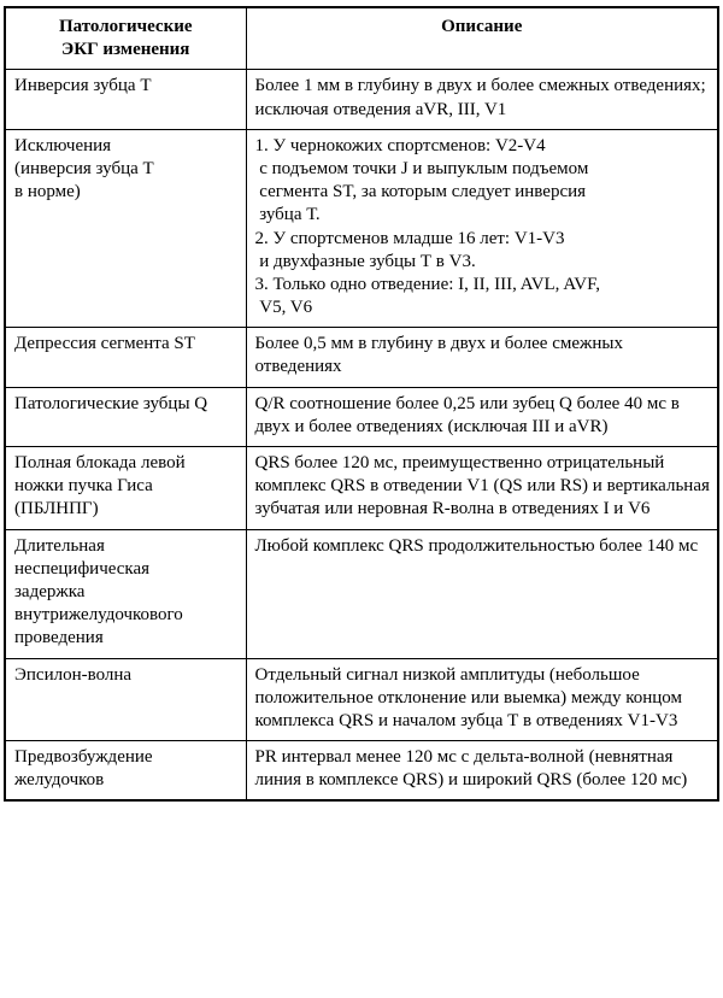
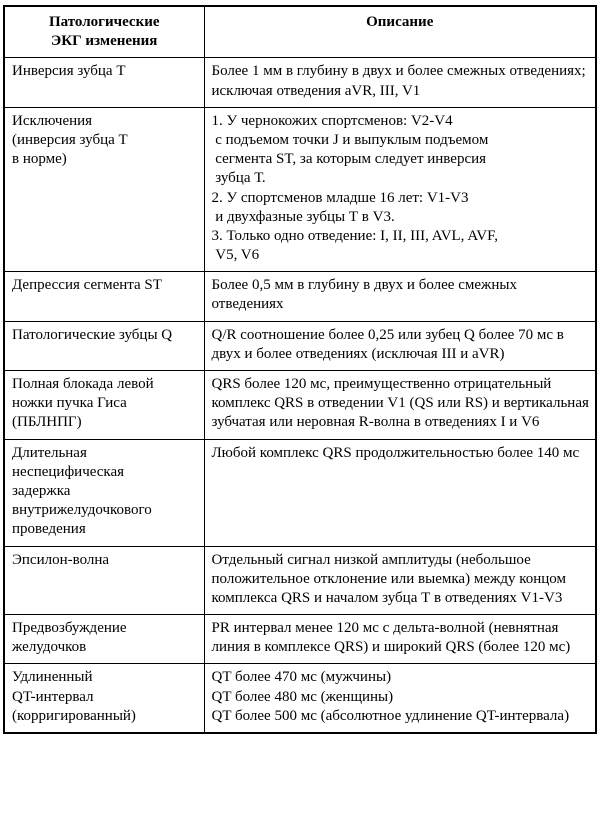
  Патологические ЭКГ изменения	Описание
  Инверсия зубца Т	Более 1 мм в глубину в двух и более смежных отведениях; исключая отведения aVR, III, V1
  Исключения (инверсия зубца Т в норме)	1. У чернокожих спортсменов: V2-V4 с подъемом точки J и выпуклым подъемом сегмента ST, за которым следует инверсия зубца Т. 2. У спортсменов младше 16 лет: V1-V3 и двухфазные зубцы Т в V3. 3. Только одно отведение: I, II, III, AVL, AVF, V5, V6
  Депрессия сегмента ST	Более 0,5 мм в глубину в двух и более смежных отведениях
- Патологические зубцы Q	Q/R соотношение более 0,25 или зубец Q более 40 мс в двух и более отведениях (исключая III и aVR)
+ Патологические зубцы Q	Q/R соотношение более 0,25 или зубец Q более 70 мс в двух и более отведениях (исключая III и aVR)
  Полная блокада левой ножки пучка Гиса (ПБЛНПГ)	QRS более 120 мс, преимущественно отрицательный комплекс QRS в отведении V1 (QS или RS) и вертикальная зубчатая или неровная R-волна в отведениях I и V6
  Длительная неспецифическая задержка внутрижелудочкового проведения	Любой комплекс QRS продолжительностью более 140 мс
  Эпсилон-волна	Отдельный сигнал низкой амплитуды (небольшое положительное отклонение или выемка) между концом комплекса QRS и началом зубца Т в отведениях V1-V3
  Предвозбуждение желудочков	PR интервал менее 120 мс с дельта-волной (невнятная линия в комплексе QRS) и широкий QRS (более 120 мс)
+ Удлиненный QT-интервал (корригированный)	QT более 470 мс (мужчины) QT более 480 мс (женщины) QT более 500 мс (абсолютное удлинение QT-интервала)
